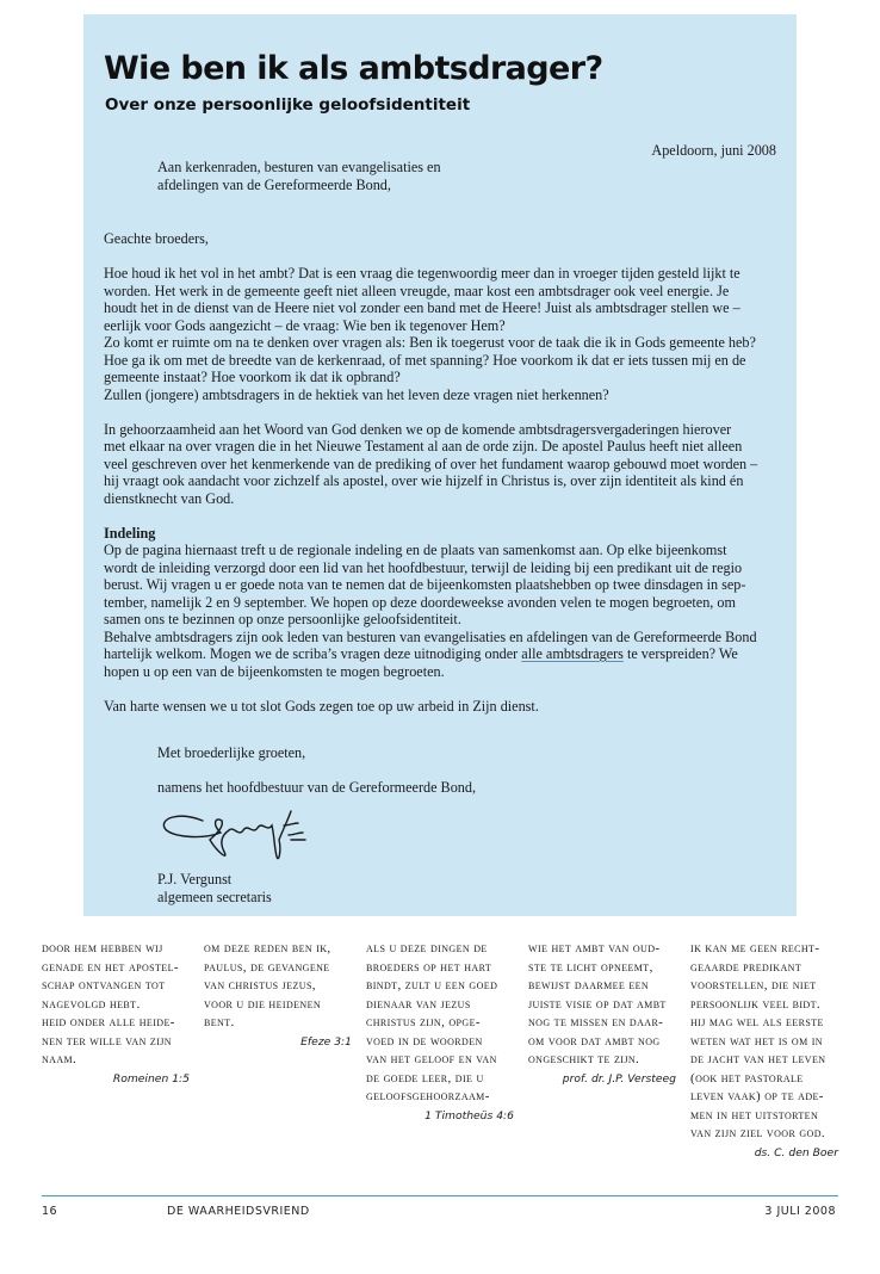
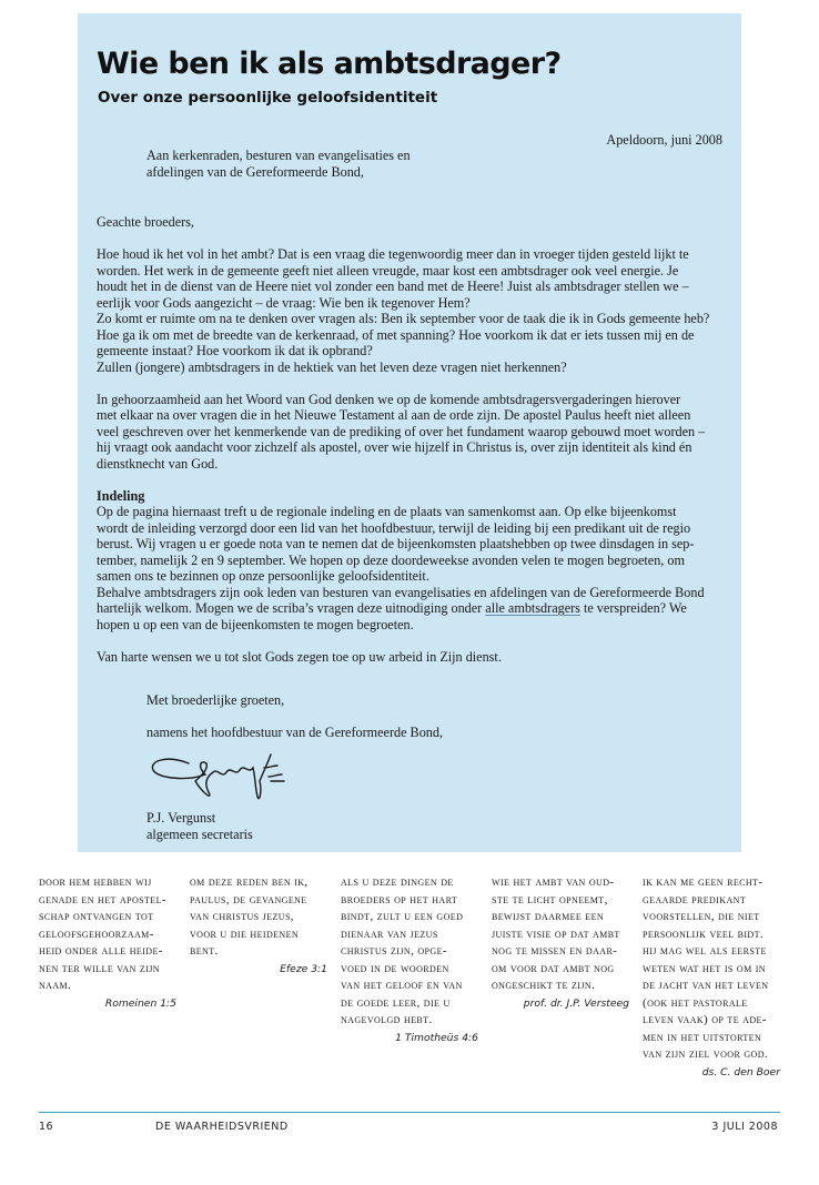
  Wie ben ik als ambtsdrager?
  Over onze persoonlijke geloofsidentiteit
  Apeldoorn, juni 2008
  Aan kerkenraden, besturen van evangelisaties en
  afdelingen van de Gereformeerde Bond,
  Geachte broeders,
  Hoe houd ik het vol in het ambt? Dat is een vraag die tegenwoordig meer dan in vroeger tijden gesteld lijkt te
  worden. Het werk in de gemeente geeft niet alleen vreugde, maar kost een ambtsdrager ook veel energie. Je
  houdt het in de dienst van de Heere niet vol zonder een band met de Heere! Juist als ambtsdrager stellen we –
  eerlijk voor Gods aangezicht – de vraag: Wie ben ik tegenover Hem?
- Zo komt er ruimte om na te denken over vragen als: Ben ik toegerust voor de taak die ik in Gods gemeente heb?
+ Zo komt er ruimte om na te denken over vragen als: Ben ik september voor de taak die ik in Gods gemeente heb?
  Hoe ga ik om met de breedte van de kerkenraad, of met spanning? Hoe voorkom ik dat er iets tussen mij en de
  gemeente instaat? Hoe voorkom ik dat ik opbrand?
  Zullen (jongere) ambtsdragers in de hektiek van het leven deze vragen niet herkennen?
  In gehoorzaamheid aan het Woord van God denken we op de komende ambtsdragersvergaderingen hierover
  met elkaar na over vragen die in het Nieuwe Testament al aan de orde zijn. De apostel Paulus heeft niet alleen
  veel geschreven over het kenmerkende van de prediking of over het fundament waarop gebouwd moet worden –
  hij vraagt ook aandacht voor zichzelf als apostel, over wie hijzelf in Christus is, over zijn identiteit als kind én
  dienstknecht van God.
  Indeling
  Op de pagina hiernaast treft u de regionale indeling en de plaats van samenkomst aan. Op elke bijeenkomst
  wordt de inleiding verzorgd door een lid van het hoofdbestuur, terwijl de leiding bij een predikant uit de regio
  berust. Wij vragen u er goede nota van te nemen dat de bijeenkomsten plaatshebben op twee dinsdagen in sep-
  tember, namelijk 2 en 9 september. We hopen op deze doordeweekse avonden velen te mogen begroeten, om
  samen ons te bezinnen op onze persoonlijke geloofsidentiteit.
  Behalve ambtsdragers zijn ook leden van besturen van evangelisaties en afdelingen van de Gereformeerde Bond
  hartelijk welkom. Mogen we de scriba’s vragen deze uitnodiging onder alle ambtsdragers te verspreiden? We
  hopen u op een van de bijeenkomsten te mogen begroeten.
  Van harte wensen we u tot slot Gods zegen toe op uw arbeid in Zijn dienst.
  Met broederlijke groeten,
  namens het hoofdbestuur van de Gereformeerde Bond,
  P.J. Vergunst
  algemeen secretaris
  door hem hebben wij
  genade en het apostel-
  schap ontvangen tot
- nagevolgd hebt.
+ geloofsgehoorzaam-
  heid onder alle heide-
  nen ter wille van zijn
  naam.
  Romeinen 1:5
  om deze reden ben ik,
  paulus, de gevangene
  van christus jezus,
  voor u die heidenen
  bent.
  Efeze 3:1
  als u deze dingen de
  broeders op het hart
  bindt, zult u een goed
  dienaar van jezus
  christus zijn, opge-
  voed in de woorden
  van het geloof en van
  de goede leer, die u
- geloofsgehoorzaam-
+ nagevolgd hebt.
  1 Timotheüs 4:6
  wie het ambt van oud-
  ste te licht opneemt,
  bewijst daarmee een
  juiste visie op dat ambt
  nog te missen en daar-
  om voor dat ambt nog
  ongeschikt te zijn.
  prof. dr. J.P. Versteeg
  ik kan me geen recht-
  geaarde predikant
  voorstellen, die niet
  persoonlijk veel bidt.
  hij mag wel als eerste
  weten wat het is om in
  de jacht van het leven
  (ook het pastorale
  leven vaak) op te ade-
  men in het uitstorten
  van zijn ziel voor god.
  ds. C. den Boer
  16
  DE WAARHEIDSVRIEND
  3 JULI 2008
